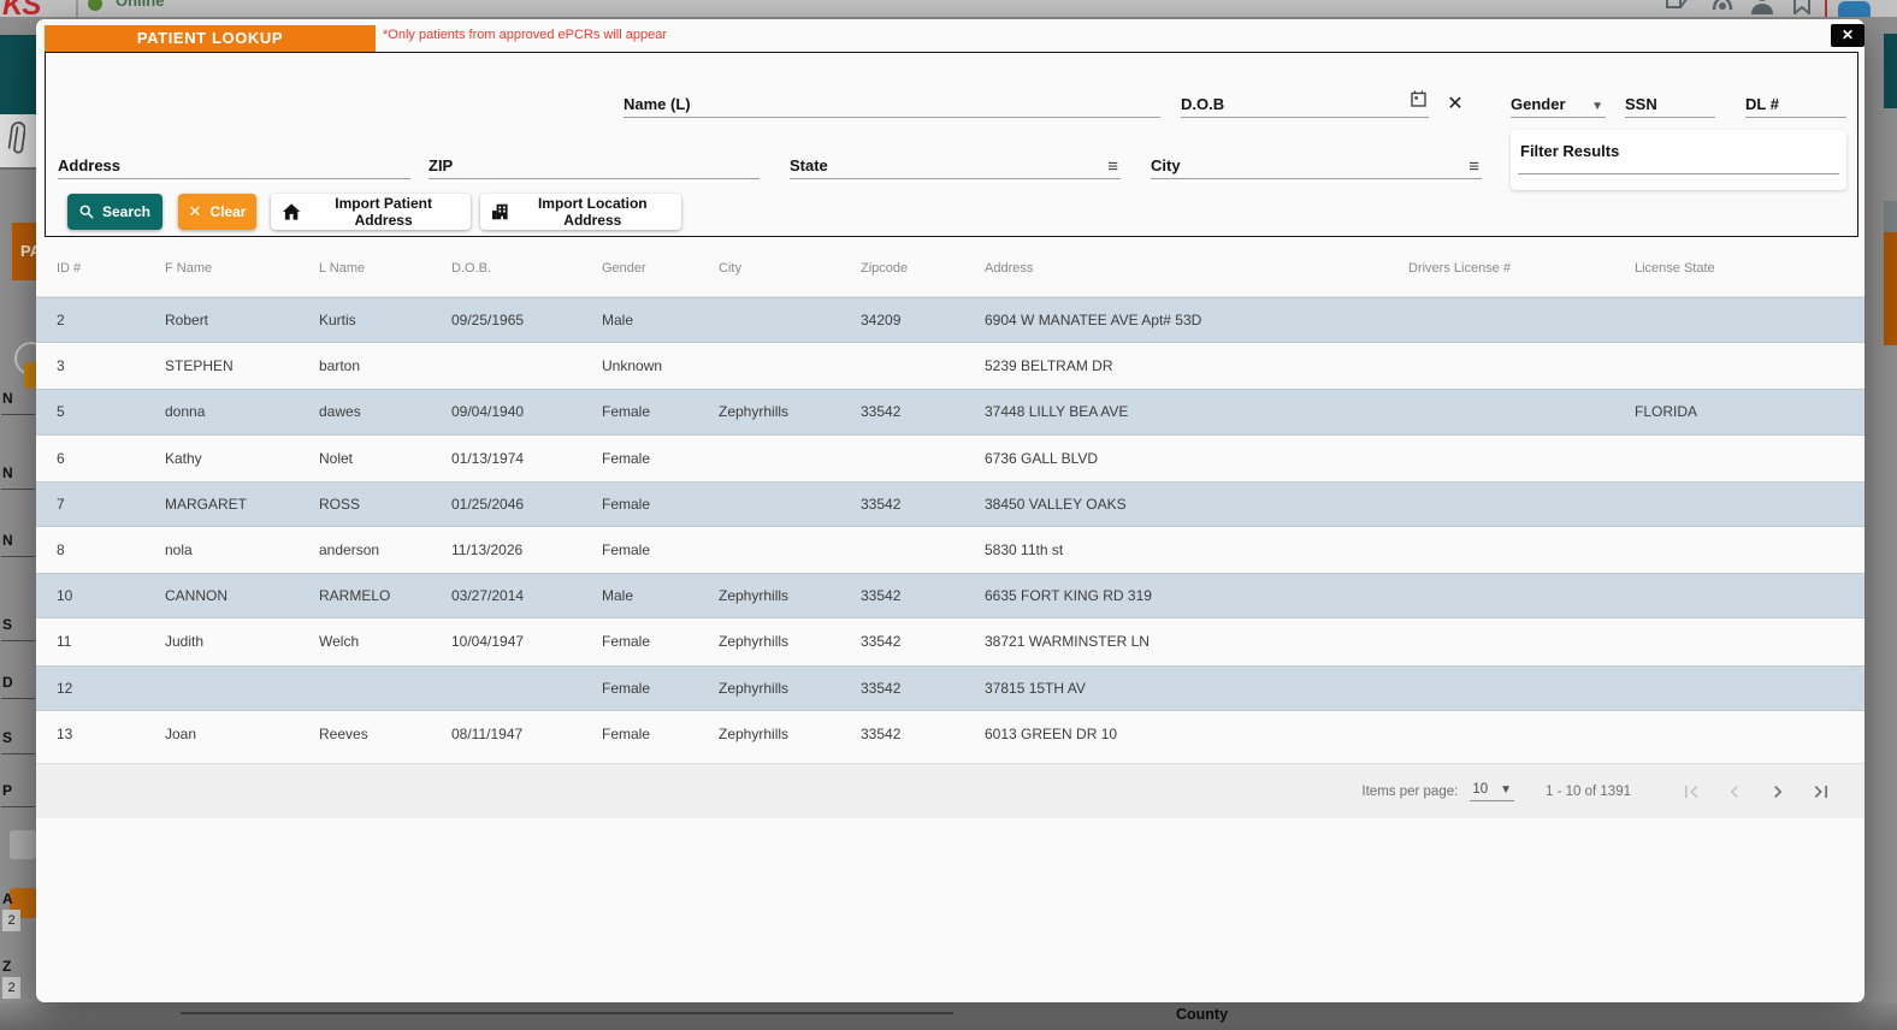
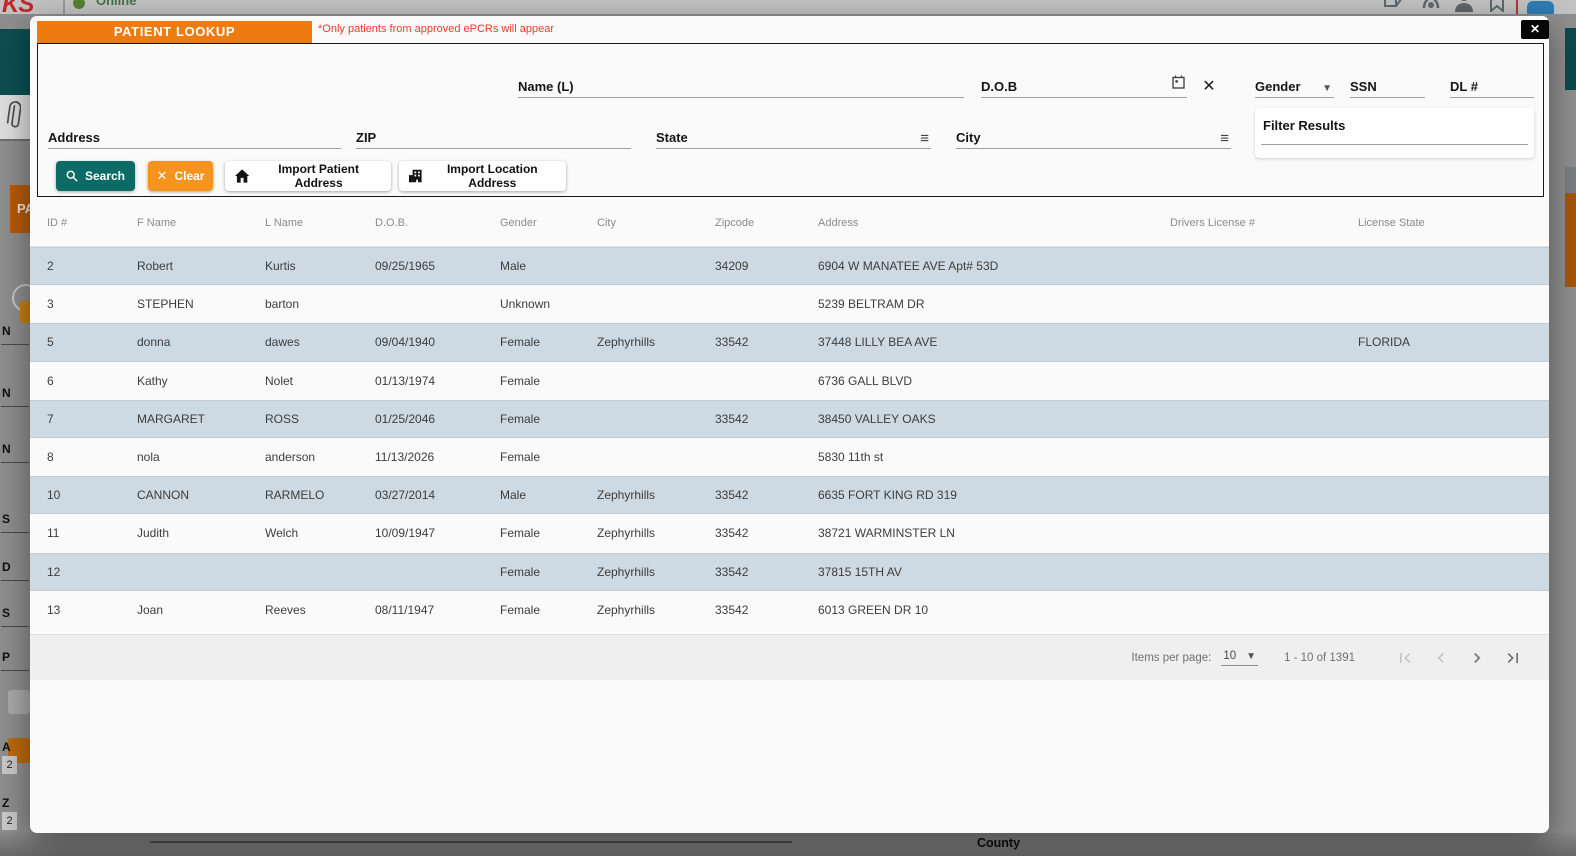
  KS
  Online
  N
  N
  N
  S
  D
  S
  P
  A
  2
  Z
  2
  County
  PATIENT LOOKUP
  *Only patients from approved ePCRs will appear
  ✕
  Name (L)
  D.O.B
  ✕
  Gender
  ▼
  SSN
  DL #
  Address
  ZIP
  State
  ≡
  City
  ≡
  Filter Results
  Search
  ✕
  Clear
  Import Patient Address
  Import Location Address
  ID #
  F Name
  L Name
  D.O.B.
  Gender
  City
  Zipcode
  Address
  Drivers License #
  License State
  2
  Robert
  Kurtis
  09/25/1965
  Male
  34209
  6904 W MANATEE AVE Apt# 53D
  3
  STEPHEN
  barton
  Unknown
  5239 BELTRAM DR
  5
  donna
  dawes
  09/04/1940
  Female
  Zephyrhills
  33542
  37448 LILLY BEA AVE
  FLORIDA
  6
  Kathy
  Nolet
  01/13/1974
  Female
  6736 GALL BLVD
  7
  MARGARET
  ROSS
  01/25/2046
  Female
  33542
  38450 VALLEY OAKS
  8
  nola
  anderson
  11/13/2026
  Female
  5830 11th st
  10
  CANNON
  RARMELO
  03/27/2014
  Male
  Zephyrhills
  33542
  6635 FORT KING RD 319
  11
  Judith
  Welch
- 10/04/1947
+ 10/09/1947
  Female
  Zephyrhills
  33542
  38721 WARMINSTER LN
  12
  Female
  Zephyrhills
  33542
  37815 15TH AV
  13
  Joan
  Reeves
  08/11/1947
  Female
  Zephyrhills
  33542
  6013 GREEN DR 10
  Items per page:
  10
  ▼
  1 - 10 of 1391
